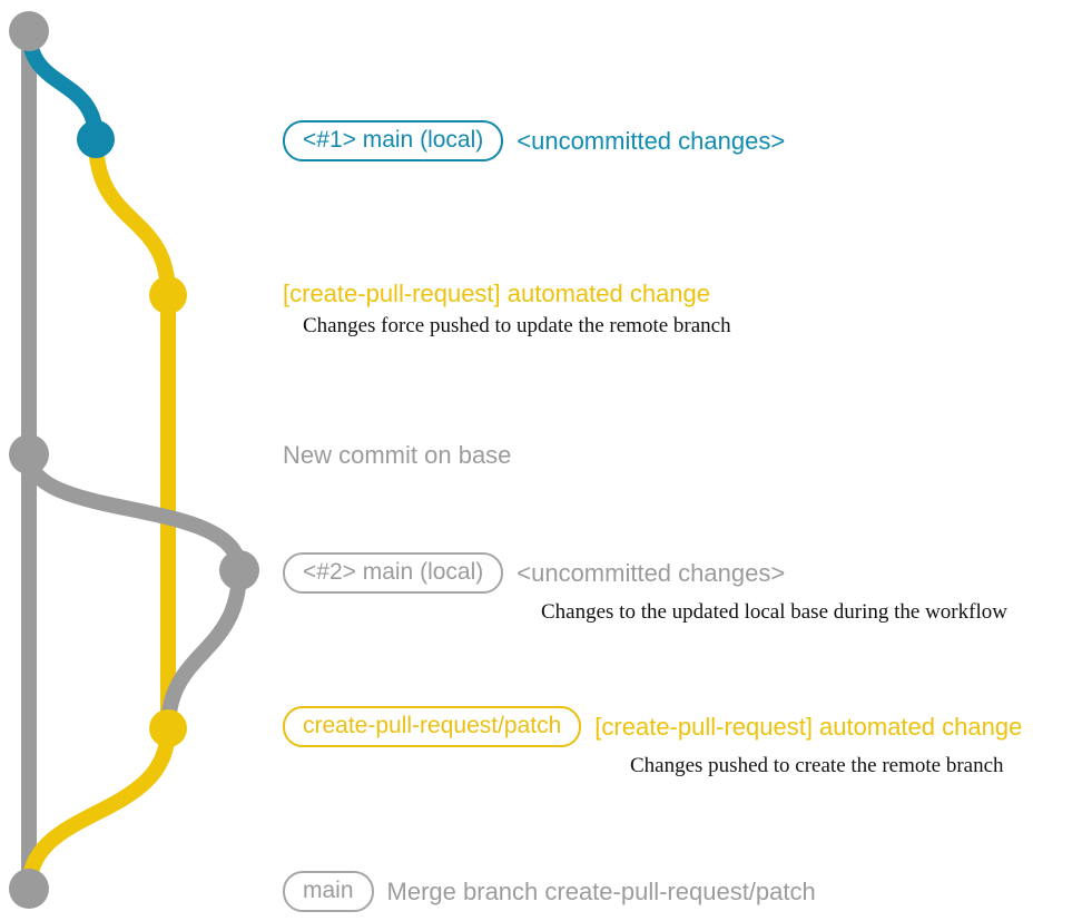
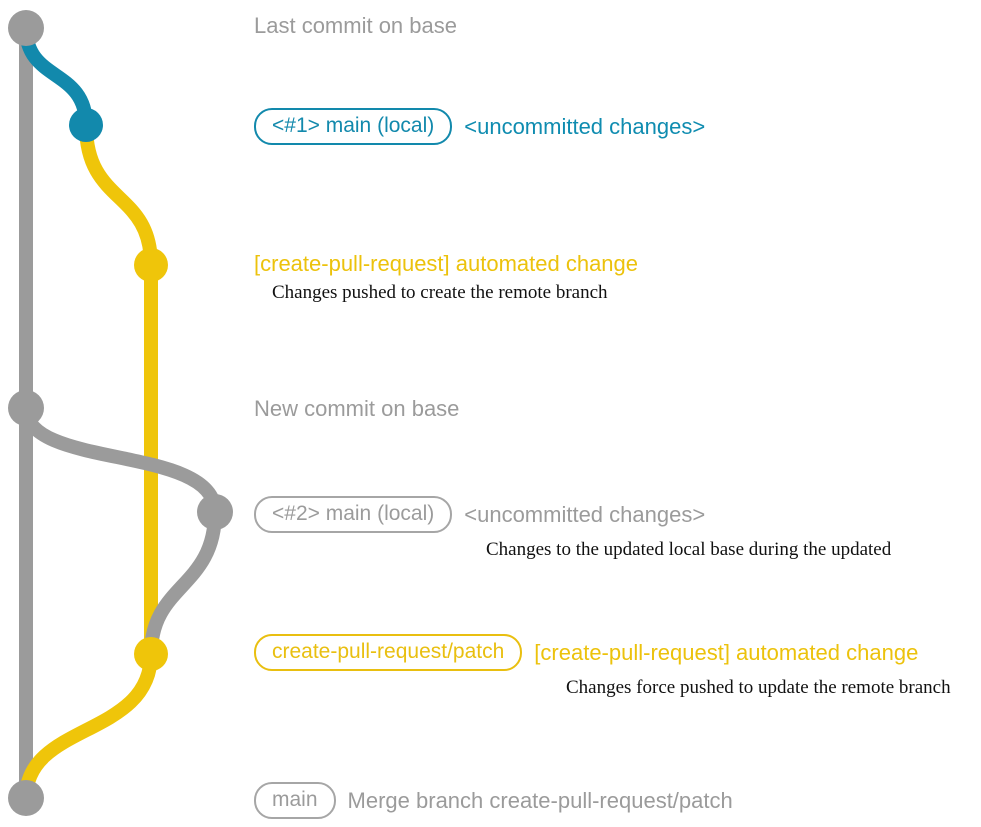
+ Last commit on base
  <#1> main (local)
  <uncommitted changes>
  [create-pull-request] automated change
- Changes force pushed to update the remote branch
+ Changes pushed to create the remote branch
  New commit on base
  <#2> main (local)
  <uncommitted changes>
- Changes to the updated local base during the workflow
+ Changes to the updated local base during the updated
  create-pull-request/patch
  [create-pull-request] automated change
- Changes pushed to create the remote branch
+ Changes force pushed to update the remote branch
  main
  Merge branch create-pull-request/patch
